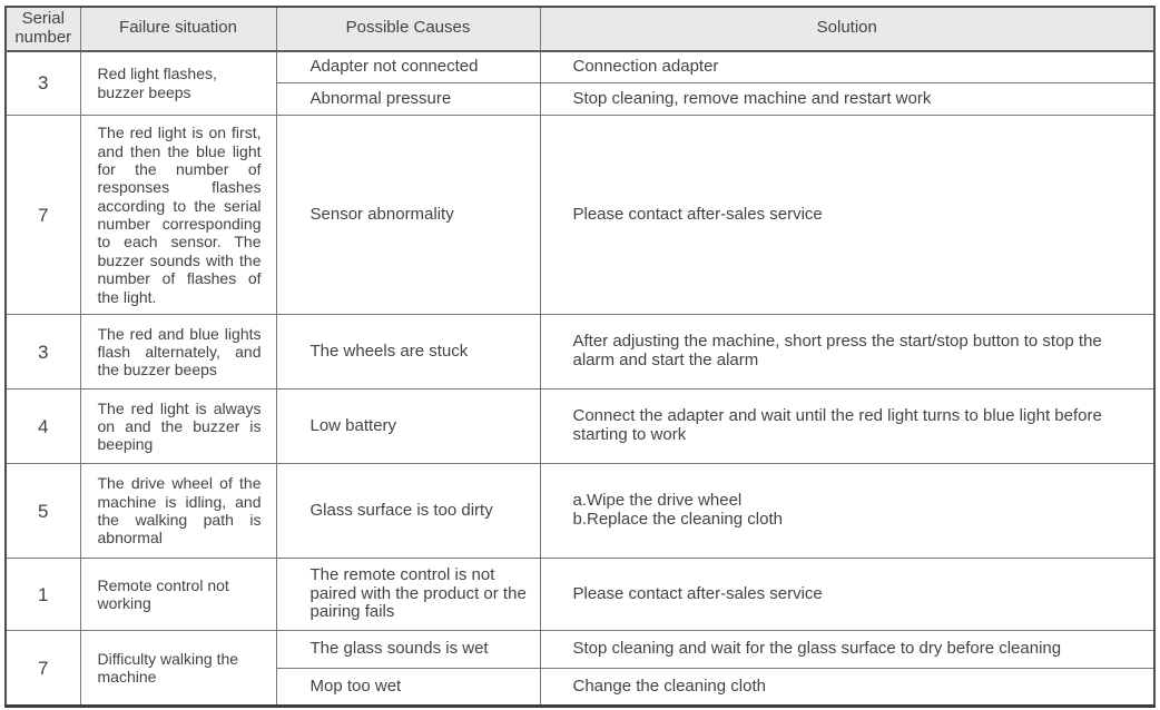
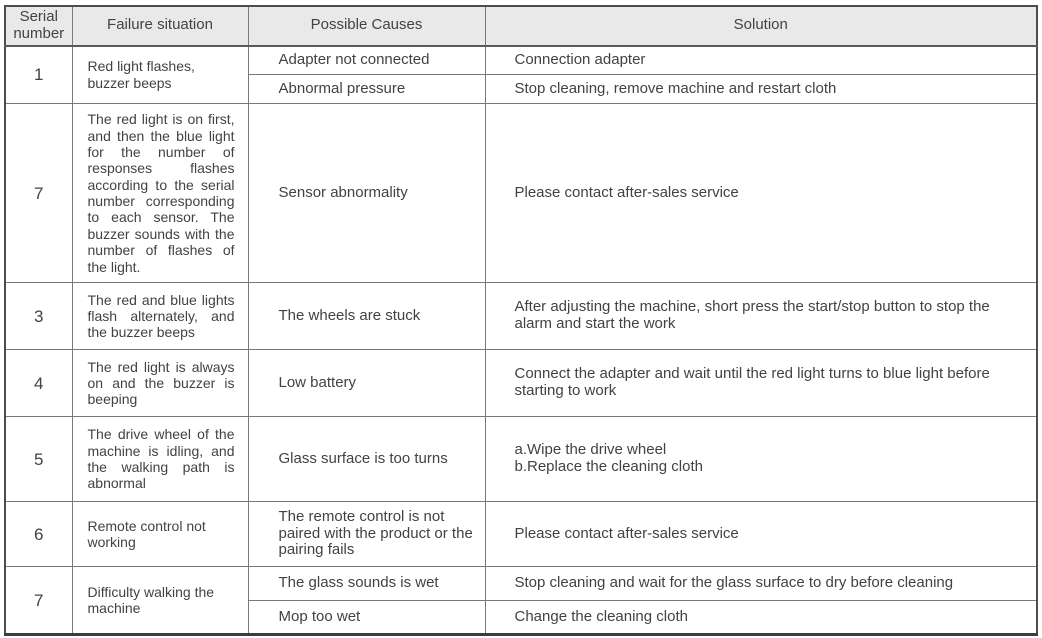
  Serial number	Failure situation	Possible Causes	Solution
- 3	Red light flashes, buzzer beeps	Adapter not connected	Connection adapter
+ 1	Red light flashes, buzzer beeps	Adapter not connected	Connection adapter
- Abnormal pressure	Stop cleaning, remove machine and restart work
+ Abnormal pressure	Stop cleaning, remove machine and restart cloth
  7	The red light is on first, and then the blue light for the number of responses flashes according to the serial number corresponding to each sensor. The buzzer sounds with the number of flashes of the light.	Sensor abnormality	Please contact after-sales service
- 3	The red and blue lights flash alternately, and the buzzer beeps	The wheels are stuck	After adjusting the machine, short press the start/stop button to stop the alarm and start the alarm
+ 3	The red and blue lights flash alternately, and the buzzer beeps	The wheels are stuck	After adjusting the machine, short press the start/stop button to stop the alarm and start the work
  4	The red light is always on and the buzzer is beeping	Low battery	Connect the adapter and wait until the red light turns to blue light before starting to work
- 5	The drive wheel of the machine is idling, and the walking path is abnormal	Glass surface is too dirty	a.Wipe the drive wheel b.Replace the cleaning cloth
+ 5	The drive wheel of the machine is idling, and the walking path is abnormal	Glass surface is too turns	a.Wipe the drive wheel b.Replace the cleaning cloth
- 1	Remote control not working	The remote control is not paired with the product or the pairing fails	Please contact after-sales service
+ 6	Remote control not working	The remote control is not paired with the product or the pairing fails	Please contact after-sales service
  7	Difficulty walking the machine	The glass sounds is wet	Stop cleaning and wait for the glass surface to dry before cleaning
  Mop too wet	Change the cleaning cloth
